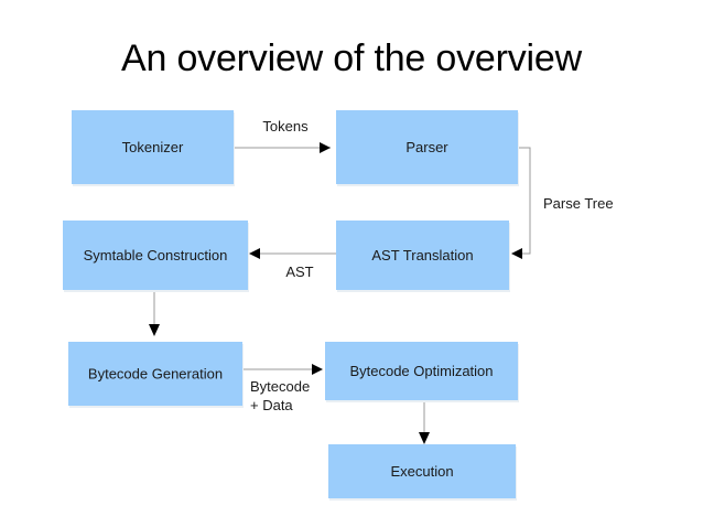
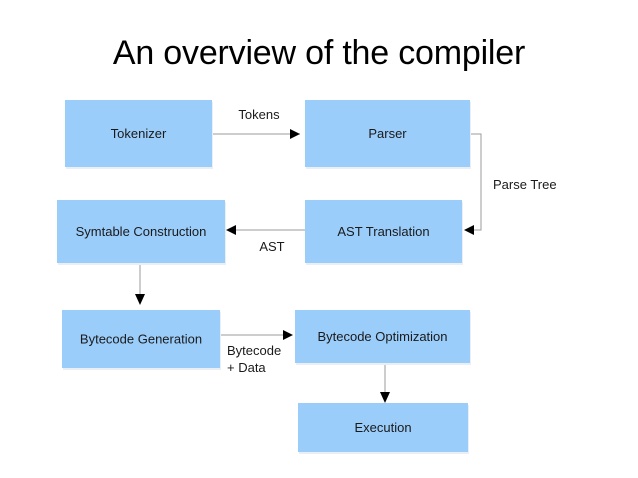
- An overview of the overview
+ An overview of the compiler
  Tokenizer
  Parser
  Symtable Construction
  AST Translation
  Bytecode Generation
  Bytecode Optimization
  Execution
  Tokens
  Parse Tree
  AST
  Bytecode
  + Data
